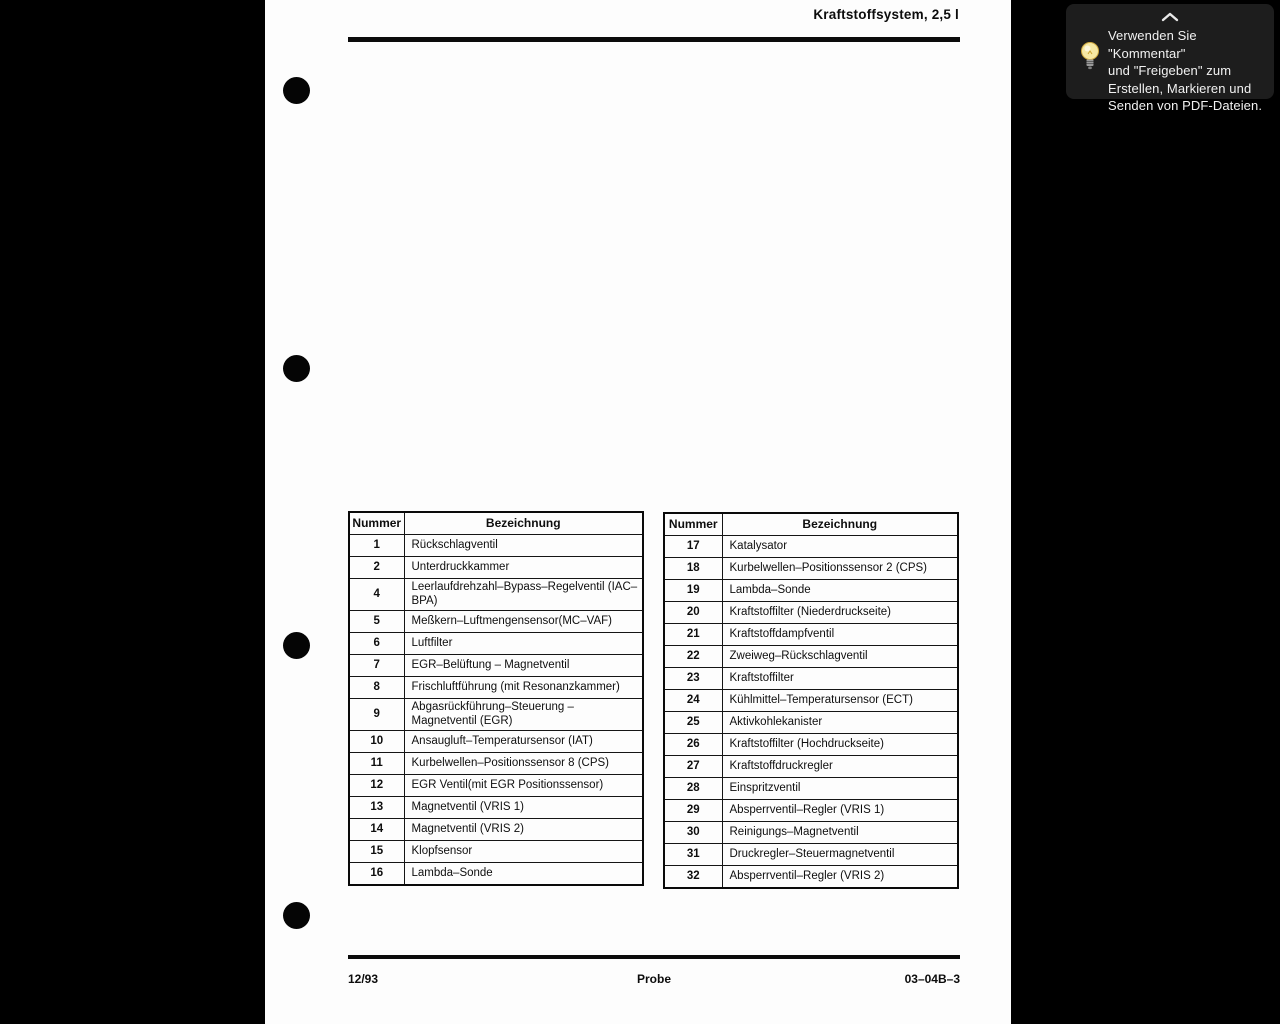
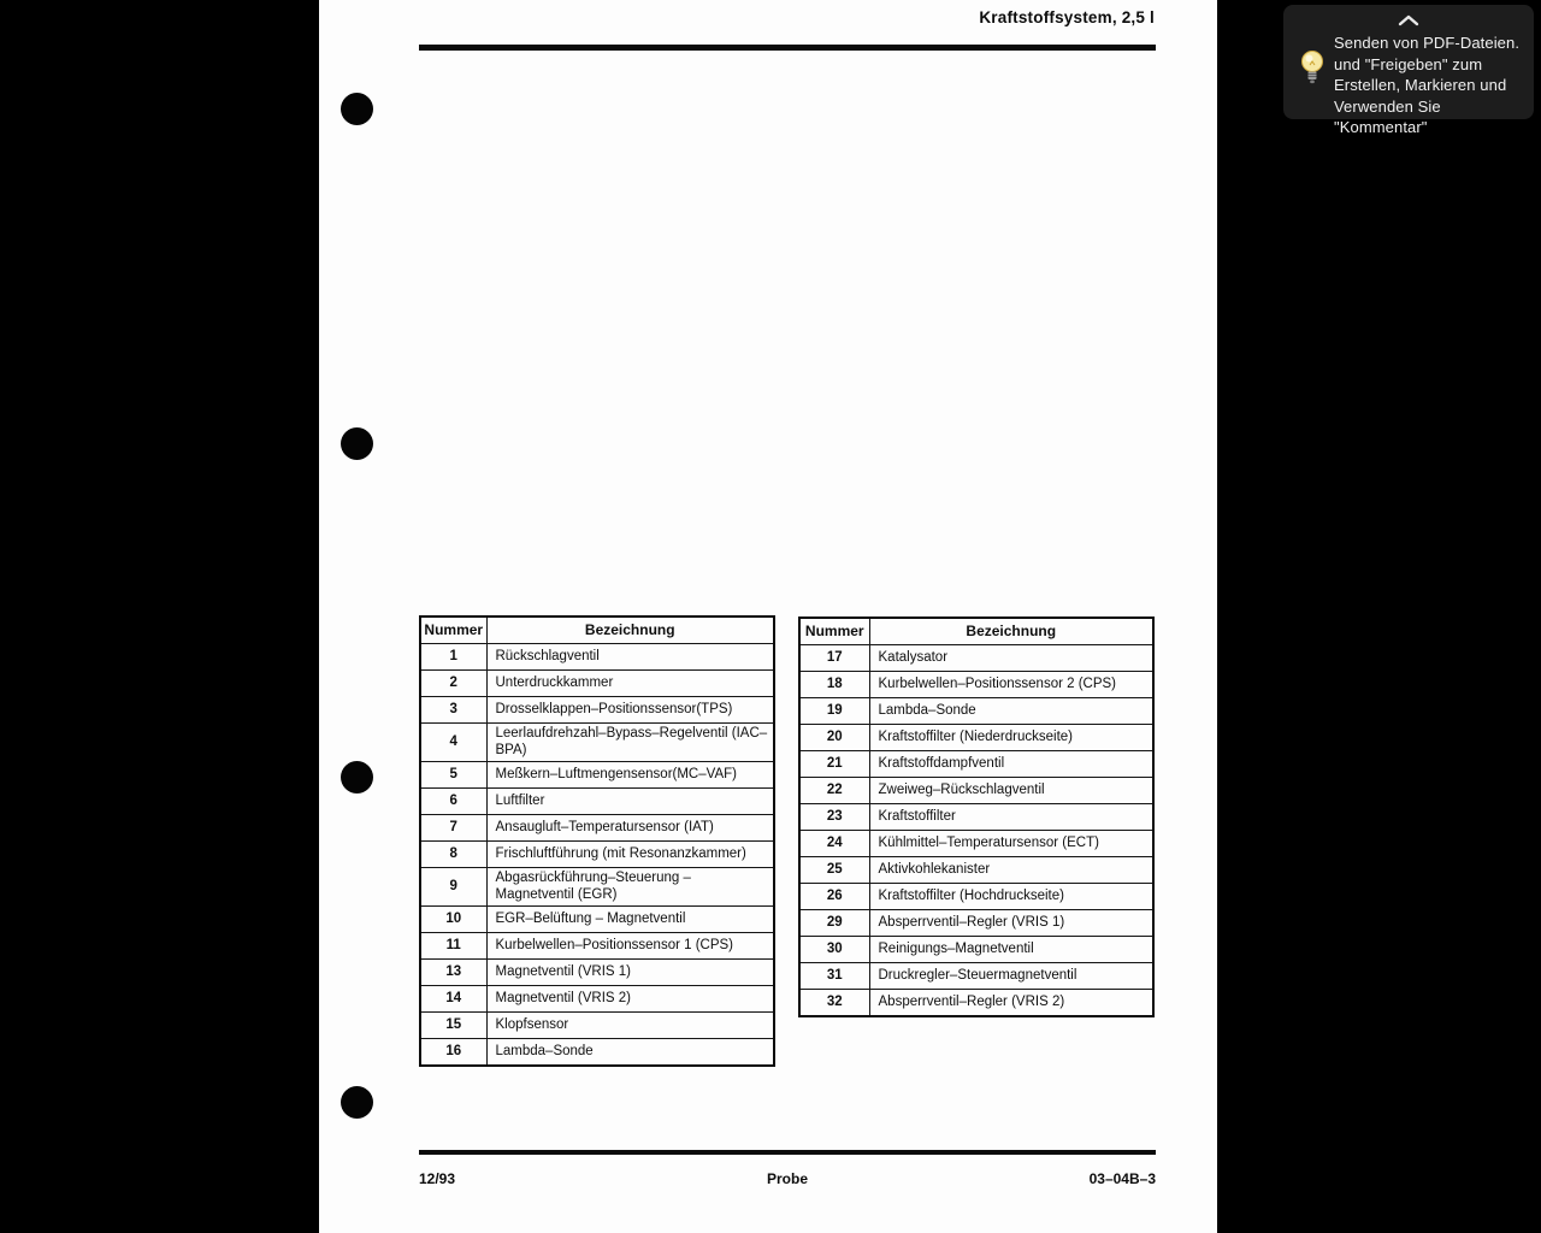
  Kraftstoffsystem, 2,5 l
  Nummer	Bezeichnung
  1	Rückschlagventil
  2	Unterdruckkammer
+ 3	Drosselklappen–Positionssensor(TPS)
  4	Leerlaufdrehzahl–Bypass–Regelventil (IAC–BPA)
  5	Meßkern–Luftmengensensor(MC–VAF)
  6	Luftfilter
- 7	EGR–Belüftung – Magnetventil
+ 7	Ansaugluft–Temperatursensor (IAT)
  8	Frischluftführung (mit Resonanzkammer)
  9	Abgasrückführung–Steuerung – Magnetventil (EGR)
- 10	Ansaugluft–Temperatursensor (IAT)
+ 10	EGR–Belüftung – Magnetventil
- 11	Kurbelwellen–Positionssensor 8 (CPS)
+ 11	Kurbelwellen–Positionssensor 1 (CPS)
- 12	EGR Ventil(mit EGR Positionssensor)
  13	Magnetventil (VRIS 1)
  14	Magnetventil (VRIS 2)
  15	Klopfsensor
  16	Lambda–Sonde
  Nummer	Bezeichnung
  17	Katalysator
  18	Kurbelwellen–Positionssensor 2 (CPS)
  19	Lambda–Sonde
  20	Kraftstoffilter (Niederdruckseite)
  21	Kraftstoffdampfventil
  22	Zweiweg–Rückschlagventil
  23	Kraftstoffilter
  24	Kühlmittel–Temperatursensor (ECT)
  25	Aktivkohlekanister
  26	Kraftstoffilter (Hochdruckseite)
- 27	Kraftstoffdruckregler
- 28	Einspritzventil
  29	Absperrventil–Regler (VRIS 1)
  30	Reinigungs–Magnetventil
  31	Druckregler–Steuermagnetventil
  32	Absperrventil–Regler (VRIS 2)
  12/93
  Probe
  03–04B–3
- Verwenden Sie "Kommentar"
+ Senden von PDF-Dateien.
  und "Freigeben" zum
  Erstellen, Markieren und
- Senden von PDF-Dateien.
+ Verwenden Sie "Kommentar"
